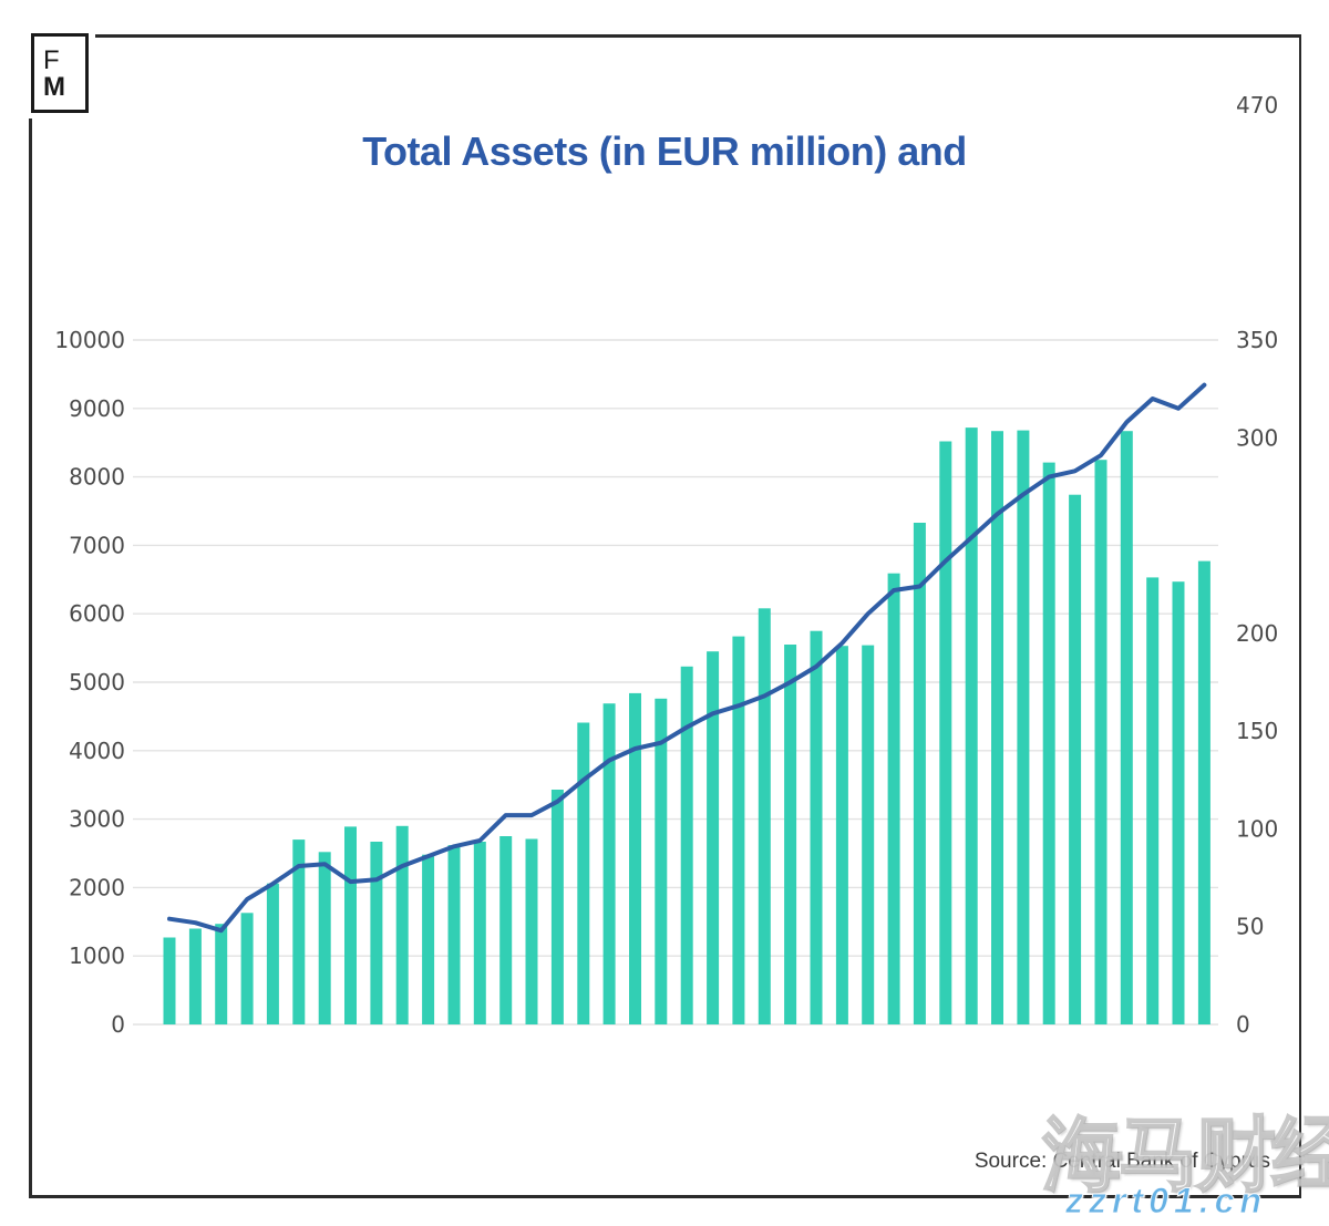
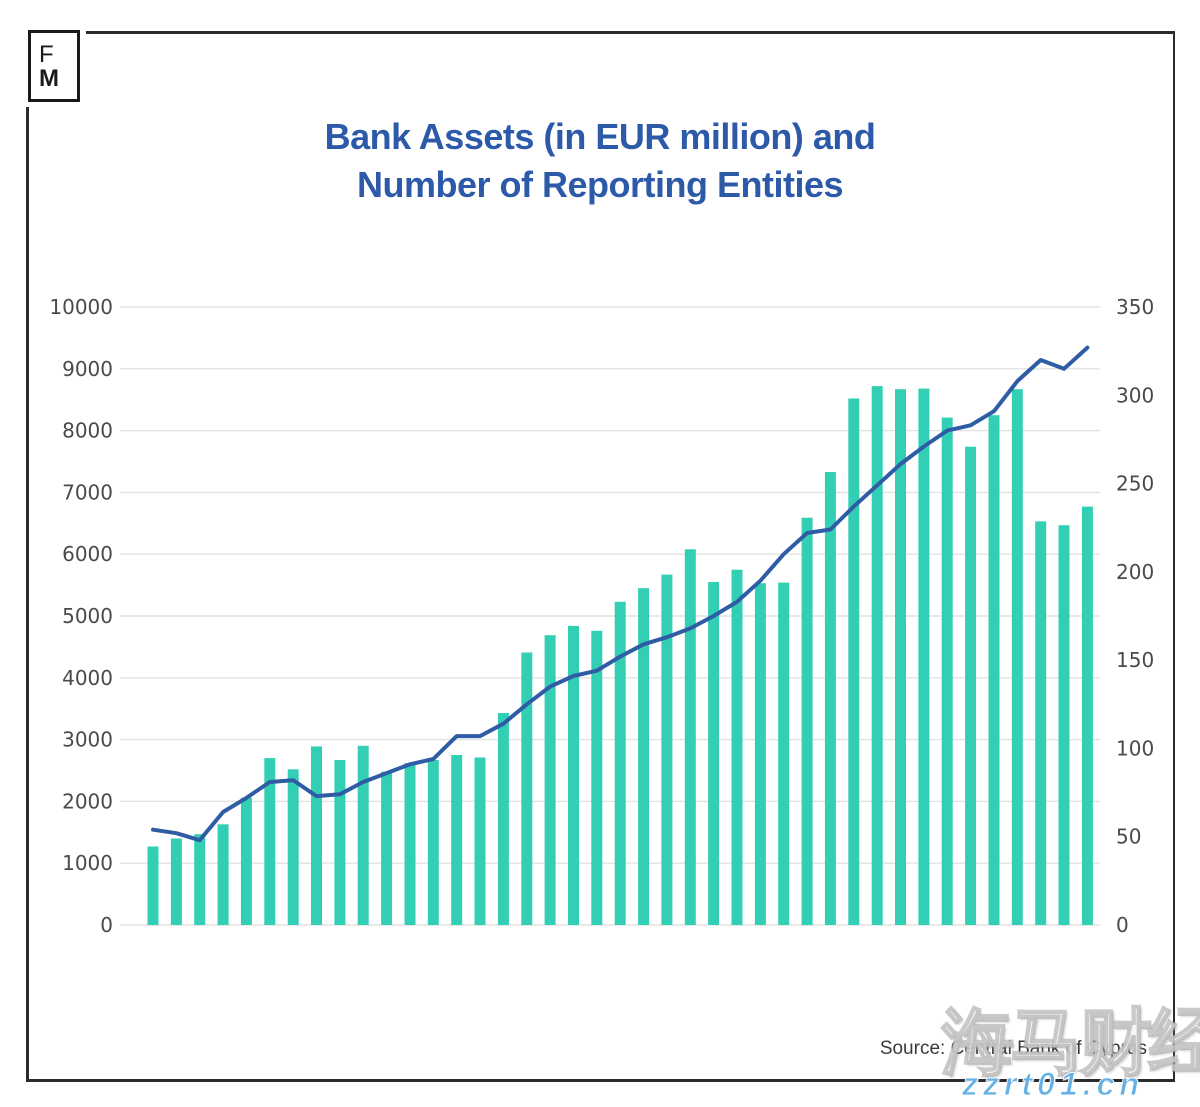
  F
  M
- Total Assets (in EUR million) and
+ Bank Assets (in EUR million) and
+ Number of Reporting Entities
  0
  1000
  2000
  3000
  4000
  5000
  6000
  7000
  8000
  9000
  10000
  0
  50
  100
  150
  200
- 470
+ 250
  300
  350
  Source: Central Bank of Cyprus
  海马财经
  zzrt01.cn
